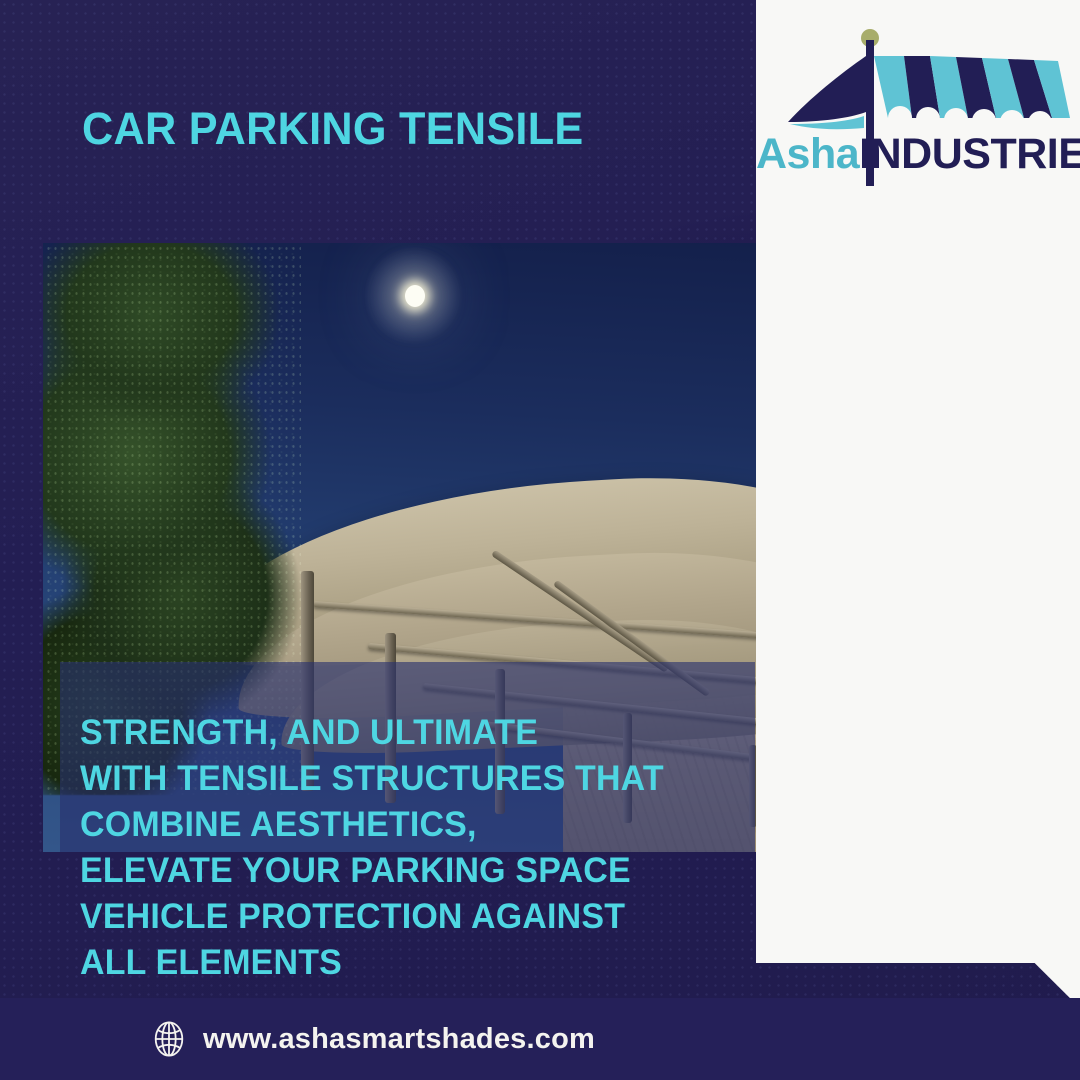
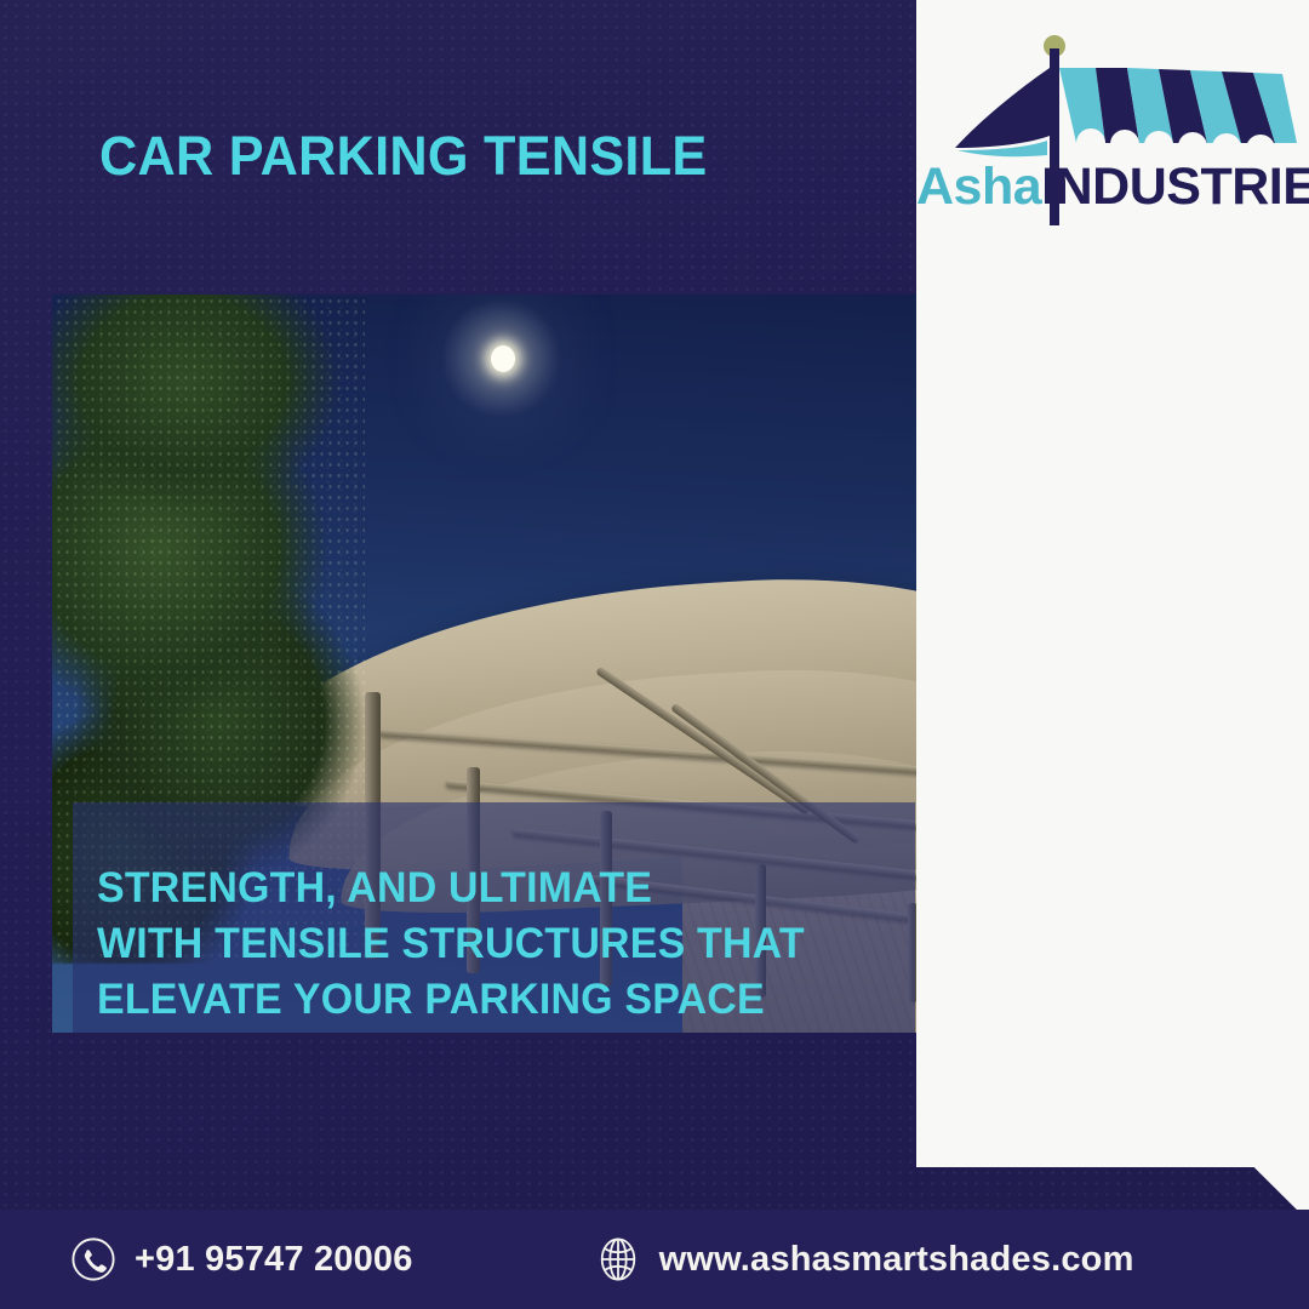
  STRENGTH, AND ULTIMATE
  WITH TENSILE STRUCTURES THAT
- COMBINE AESTHETICS,
  ELEVATE YOUR PARKING SPACE
- VEHICLE PROTECTION AGAINST
- ALL ELEMENTS
  CAR PARKING TENSILE
  AshaINDUSTRIE
+ +91 95747 20006
  www.ashasmartshades.com
